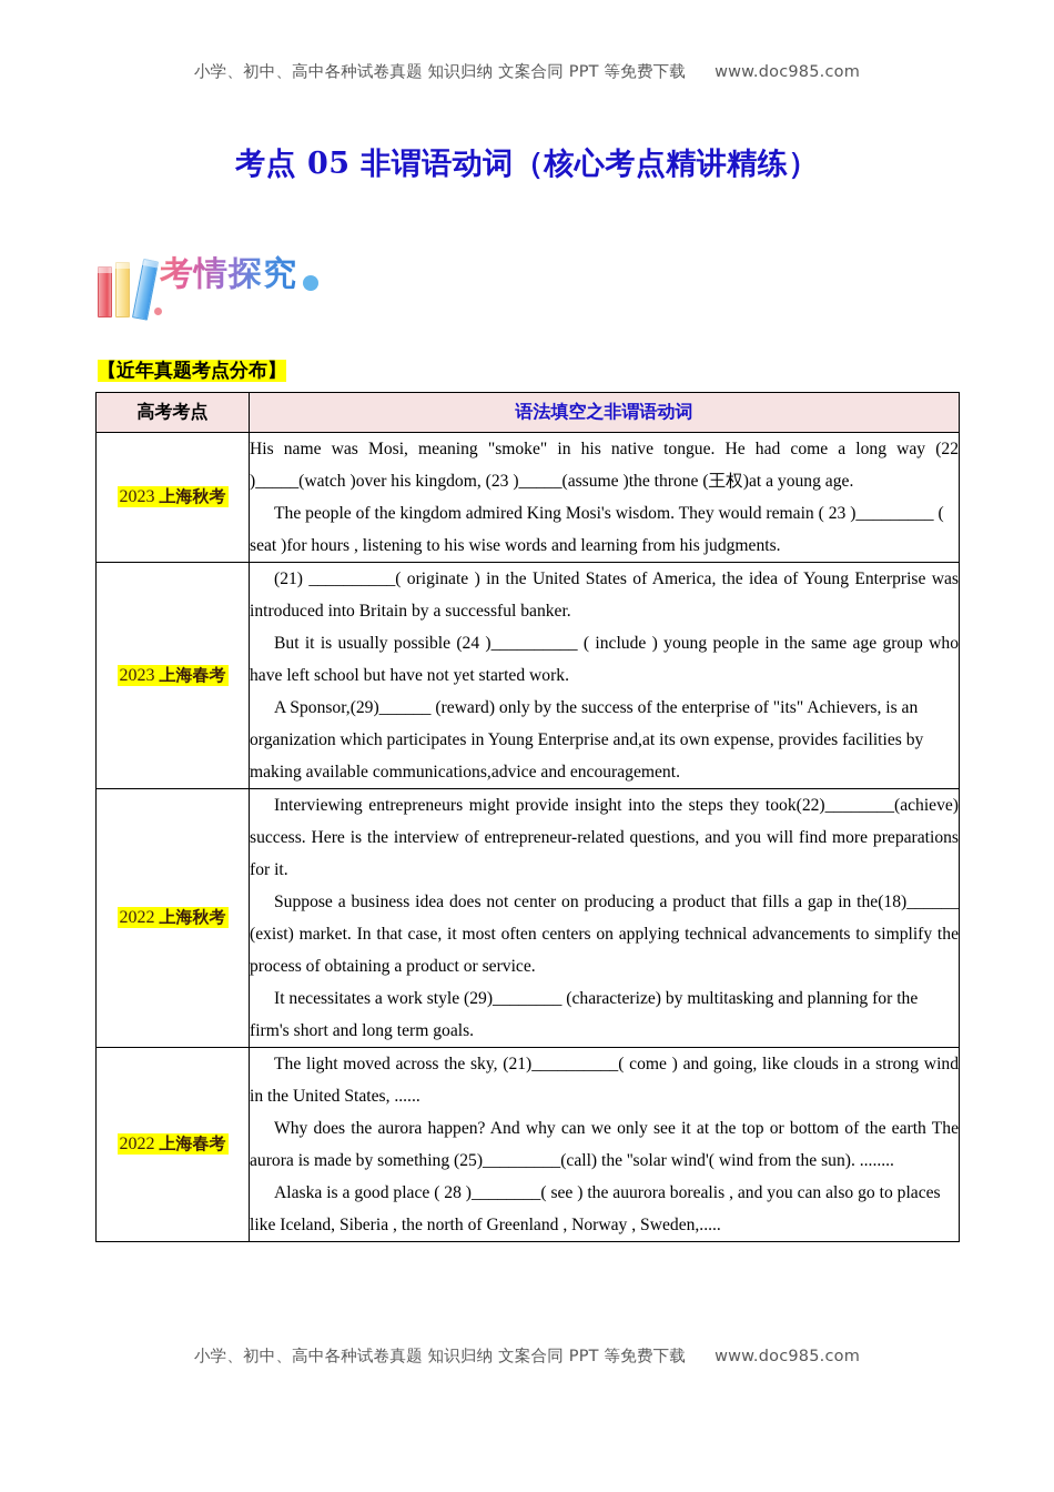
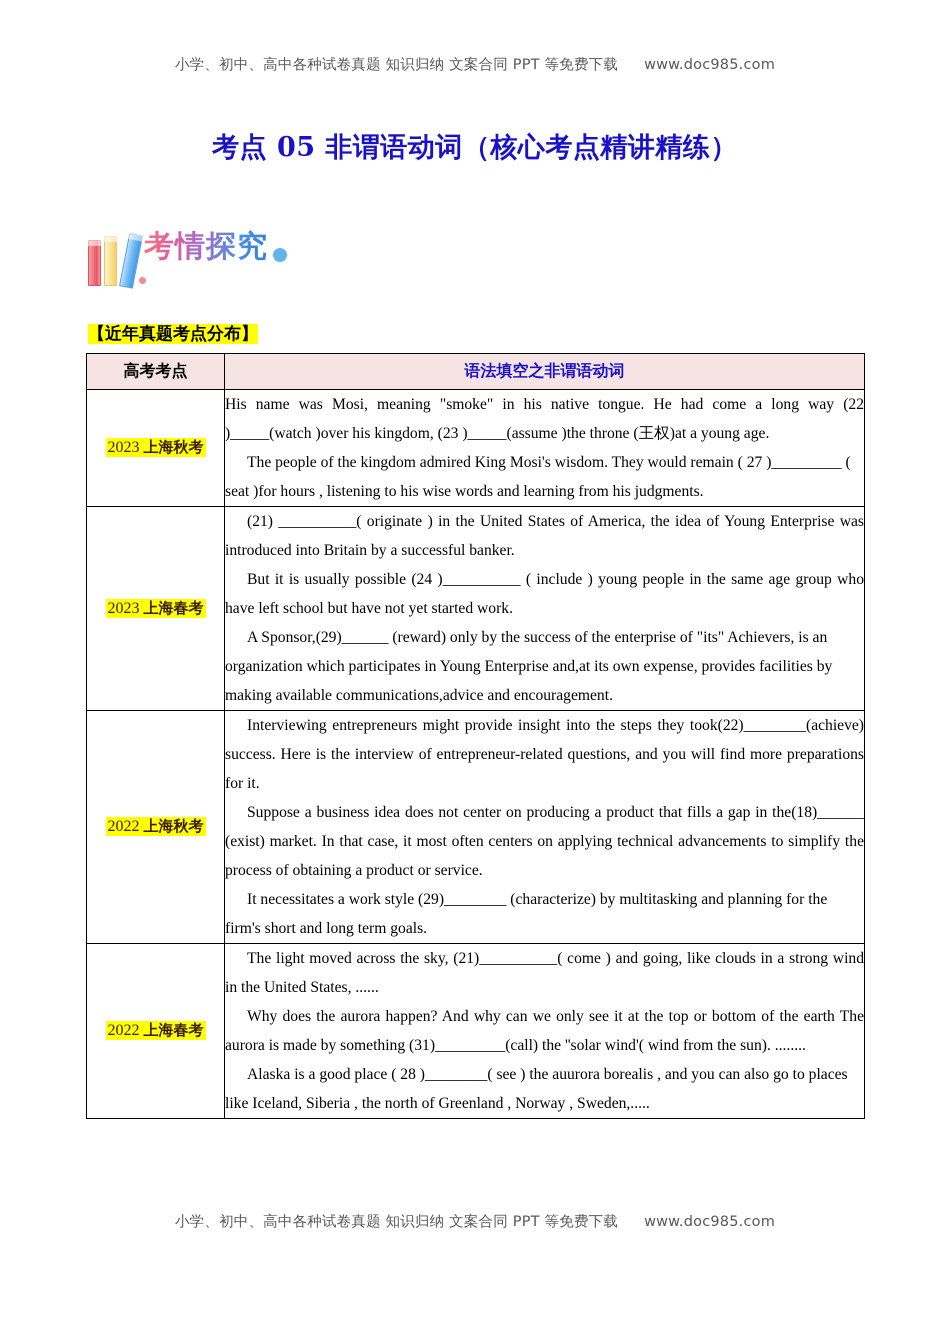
  小学、初中、高中各种试卷真题 知识归纳 文案合同 PPT 等免费下载 www.doc985.com
  考点 05 非谓语动词（核心考点精讲精练）
  考情探究
  【近年真题考点分布】
  高考考点	语法填空之非谓语动词
- 2023 上海秋考	His name was Mosi, meaning "smoke" in his native tongue. He had come a long way (22 )_____(watch )over his kingdom, (23 )_____(assume )the throne (王权)at a young age. The people of the kingdom admired King Mosi's wisdom. They would remain ( 23 )_________ ( seat )for hours , listening to his wise words and learning from his judgments.
+ 2023 上海秋考	His name was Mosi, meaning "smoke" in his native tongue. He had come a long way (22 )_____(watch )over his kingdom, (23 )_____(assume )the throne (王权)at a young age. The people of the kingdom admired King Mosi's wisdom. They would remain ( 27 )_________ ( seat )for hours , listening to his wise words and learning from his judgments.
  2023 上海春考	(21) __________( originate ) in the United States of America, the idea of Young Enterprise was introduced into Britain by a successful banker. But it is usually possible (24 )__________ ( include ) young people in the same age group who have left school but have not yet started work. A Sponsor,(29)______ (reward) only by the success of the enterprise of "its" Achievers, is an organization which participates in Young Enterprise and,at its own expense, provides facilities by making available communications,advice and encouragement.
  2022 上海秋考	Interviewing entrepreneurs might provide insight into the steps they took(22)________(achieve) success. Here is the interview of entrepreneur-related questions, and you will find more preparations for it. Suppose a business idea does not center on producing a product that fills a gap in the(18)______ (exist) market. In that case, it most often centers on applying technical advancements to simplify the process of obtaining a product or service. It necessitates a work style (29)________ (characterize) by multitasking and planning for the firm's short and long term goals.
- 2022 上海春考	The light moved across the sky, (21)__________( come ) and going, like clouds in a strong wind in the United States, ...... Why does the aurora happen? And why can we only see it at the top or bottom of the earth The aurora is made by something (25)_________(call) the ''solar wind'( wind from the sun). ........ Alaska is a good place ( 28 )________( see ) the auurora borealis , and you can also go to places like Iceland, Siberia , the north of Greenland , Norway , Sweden,.....
+ 2022 上海春考	The light moved across the sky, (21)__________( come ) and going, like clouds in a strong wind in the United States, ...... Why does the aurora happen? And why can we only see it at the top or bottom of the earth The aurora is made by something (31)_________(call) the ''solar wind'( wind from the sun). ........ Alaska is a good place ( 28 )________( see ) the auurora borealis , and you can also go to places like Iceland, Siberia , the north of Greenland , Norway , Sweden,.....
  小学、初中、高中各种试卷真题 知识归纳 文案合同 PPT 等免费下载 www.doc985.com
